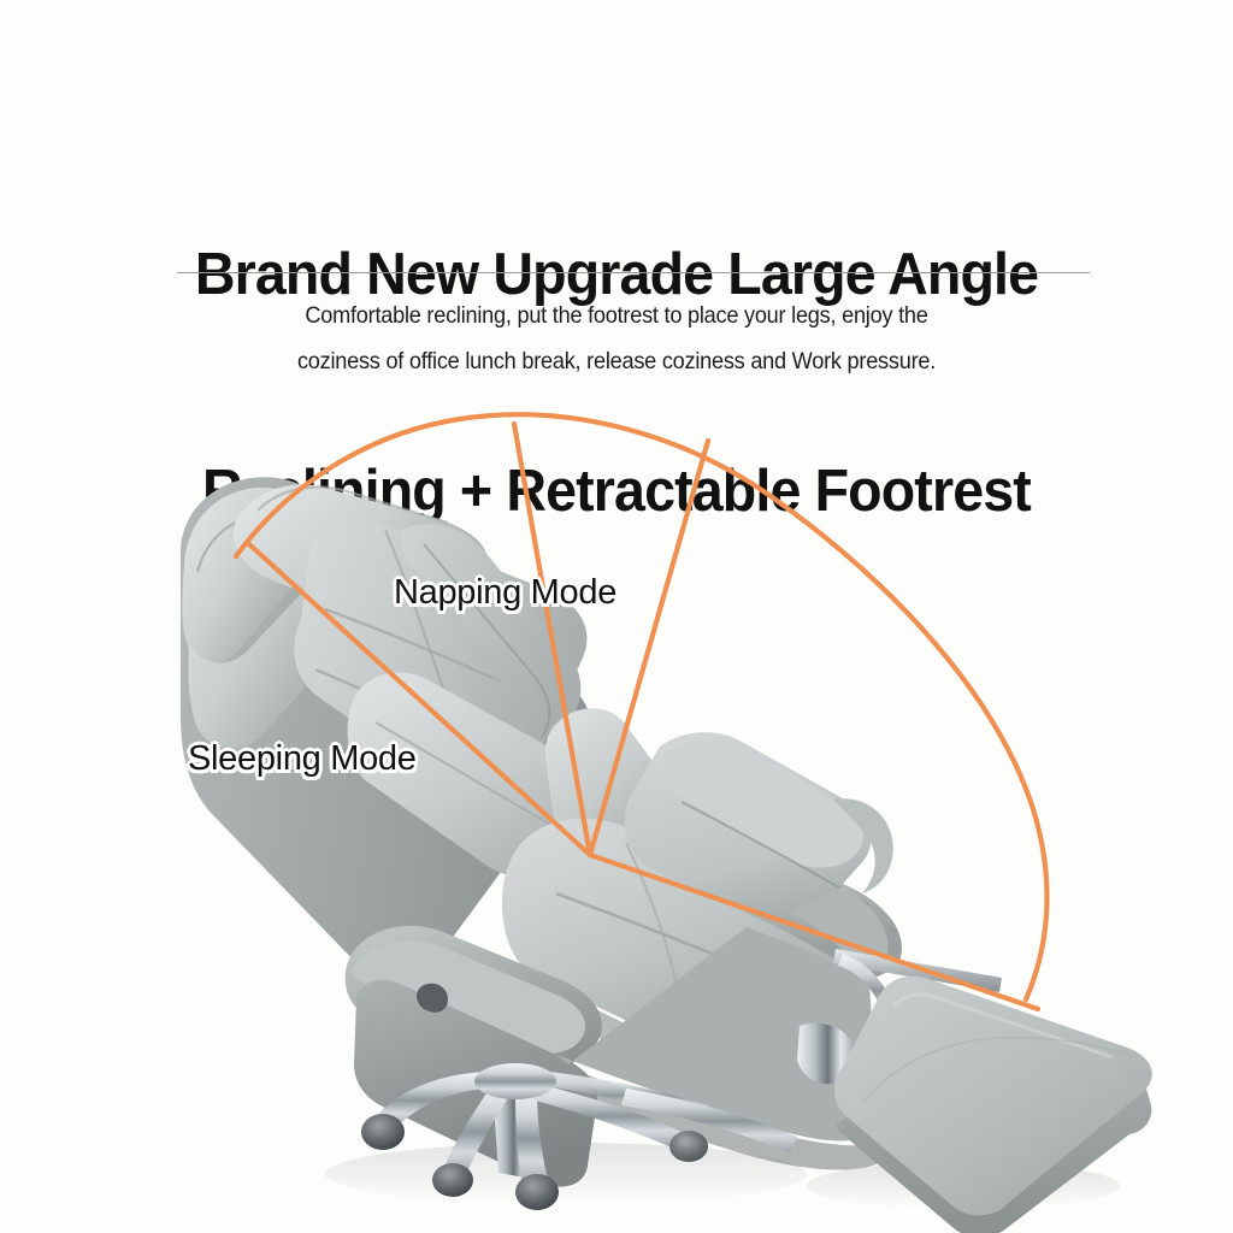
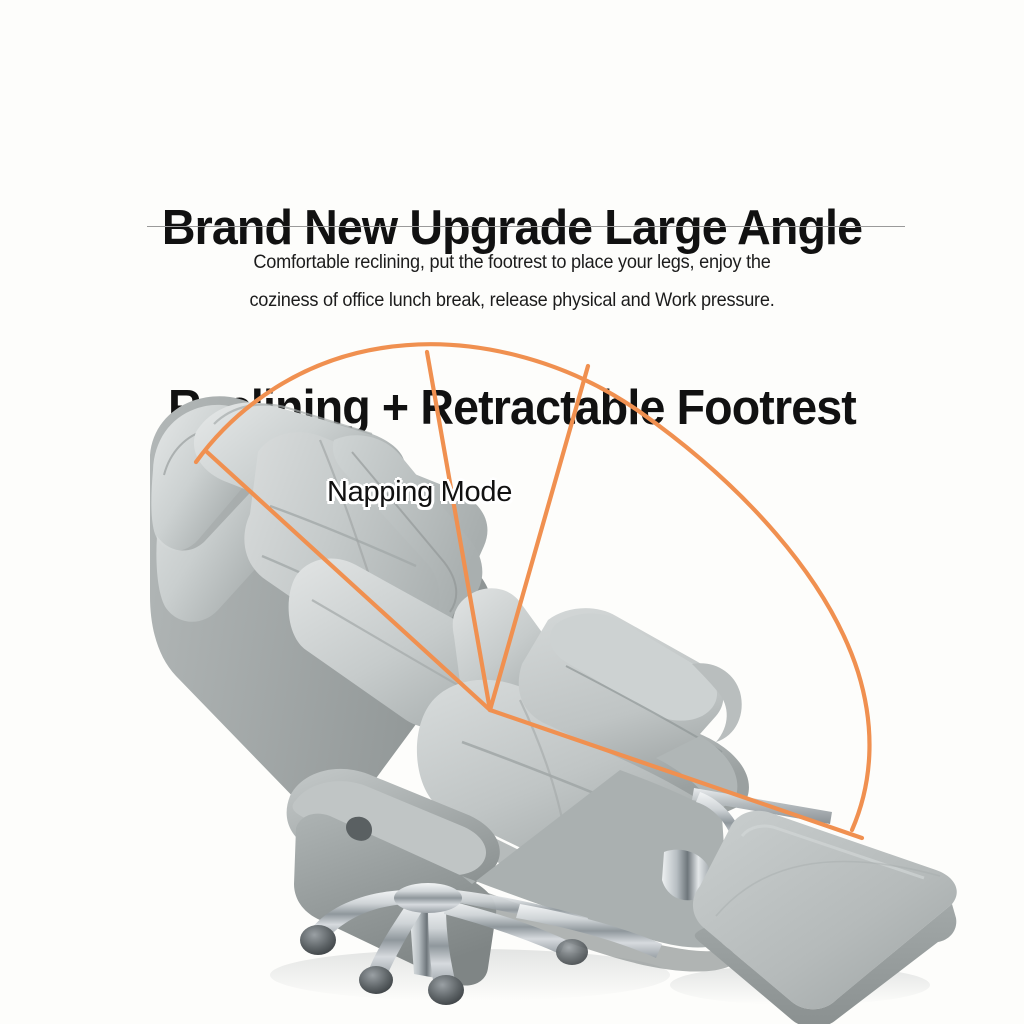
  Brand New Upgrade Large Angle
  ning +etractabe Footrest
  Comfortable reclining, put the footrest to place your legs, enjoy the
- coziness of office lunch break, release coziness and Work pressure.
+ coziness of office lunch break, release physical and Work pressure.
  Napping Mode
- Sleeping Mode
